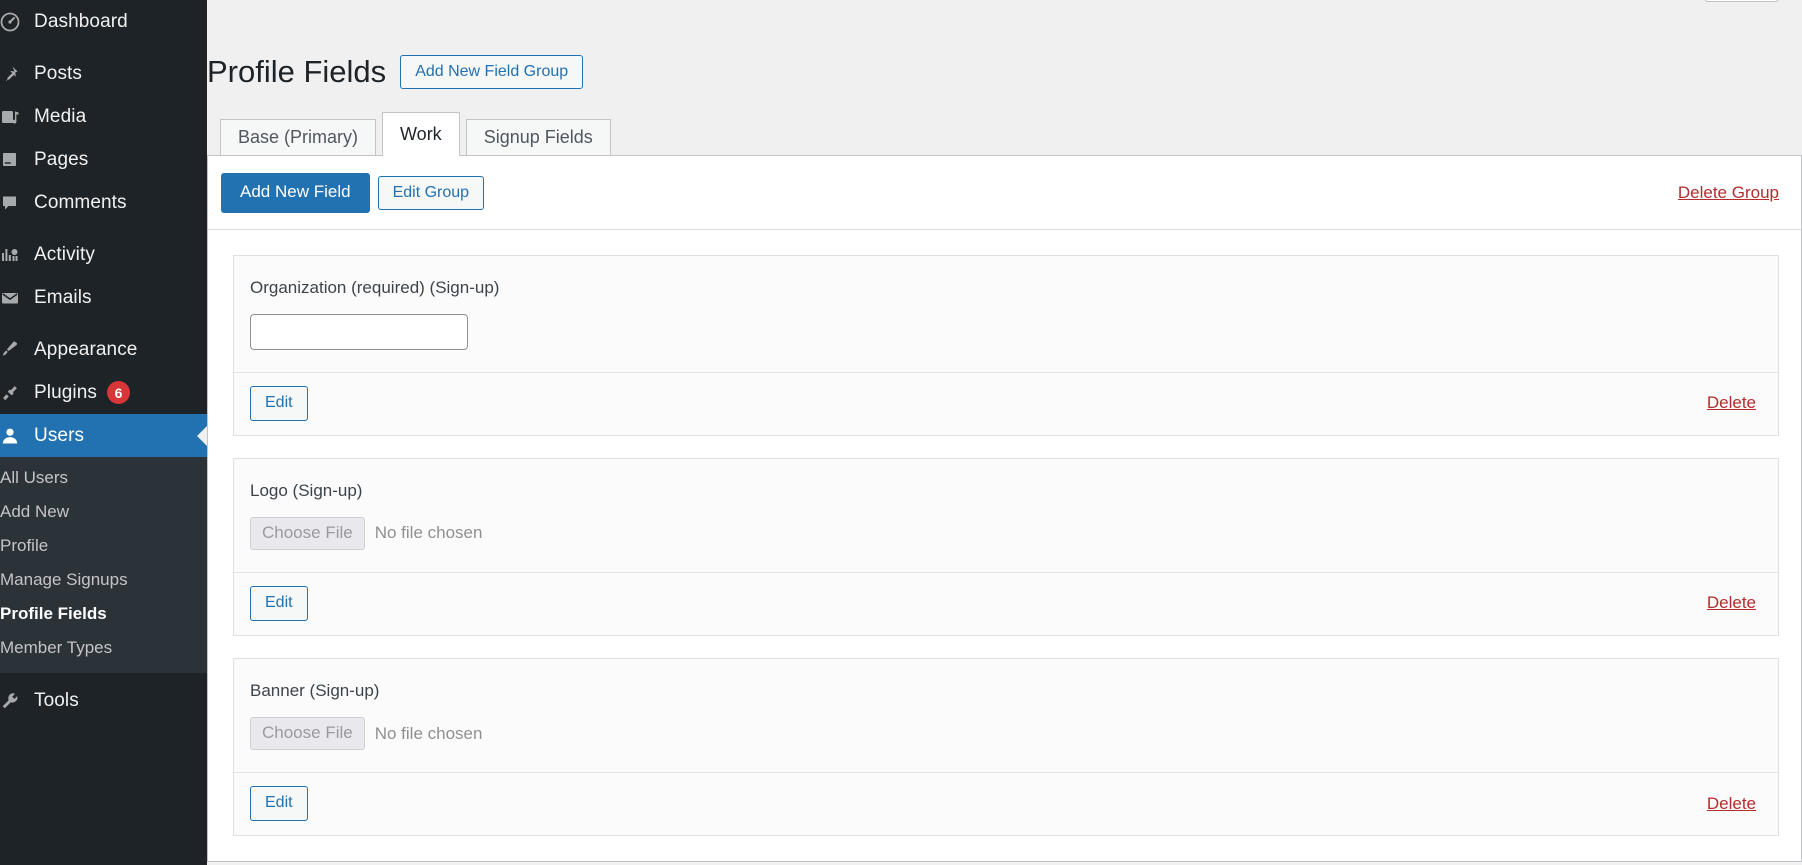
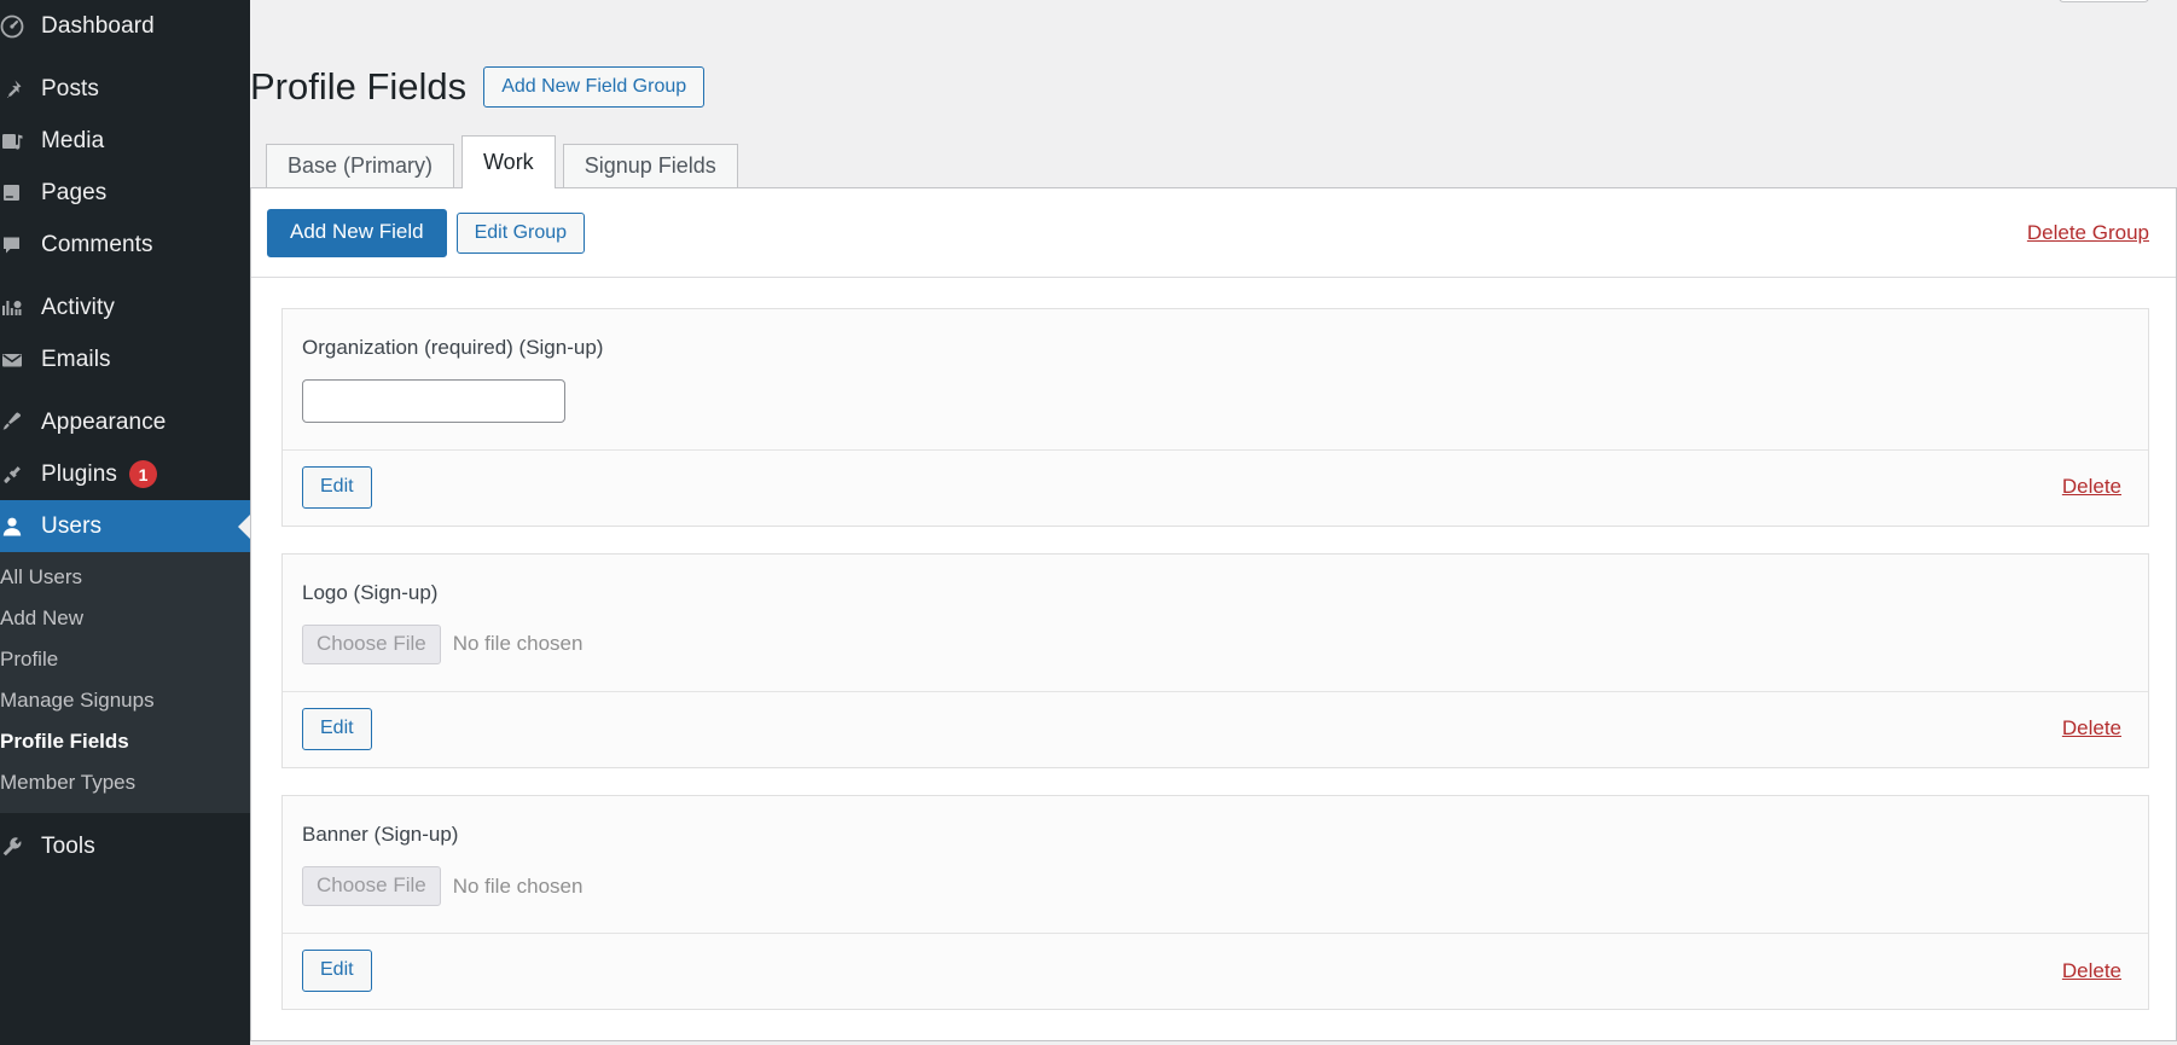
  Dashboard
  Posts
  Media
  Pages
  Comments
  Activity
  Emails
  Appearance
  Plugins
- 6
+ 1
  Users
  All Users
  Add New
  Profile
  Manage Signups
  Profile Fields
  Member Types
  Tools
  Profile Fields
  Add New Field Group
  Base (Primary)
  Work
  Signup Fields
  Add New Field
  Edit Group
  Delete Group
  Organization (required) (Sign-up)
  Edit
  Delete
  Logo (Sign-up)
  Choose File
  No file chosen
  Edit
  Delete
  Banner (Sign-up)
  Choose File
  No file chosen
  Edit
  Delete
